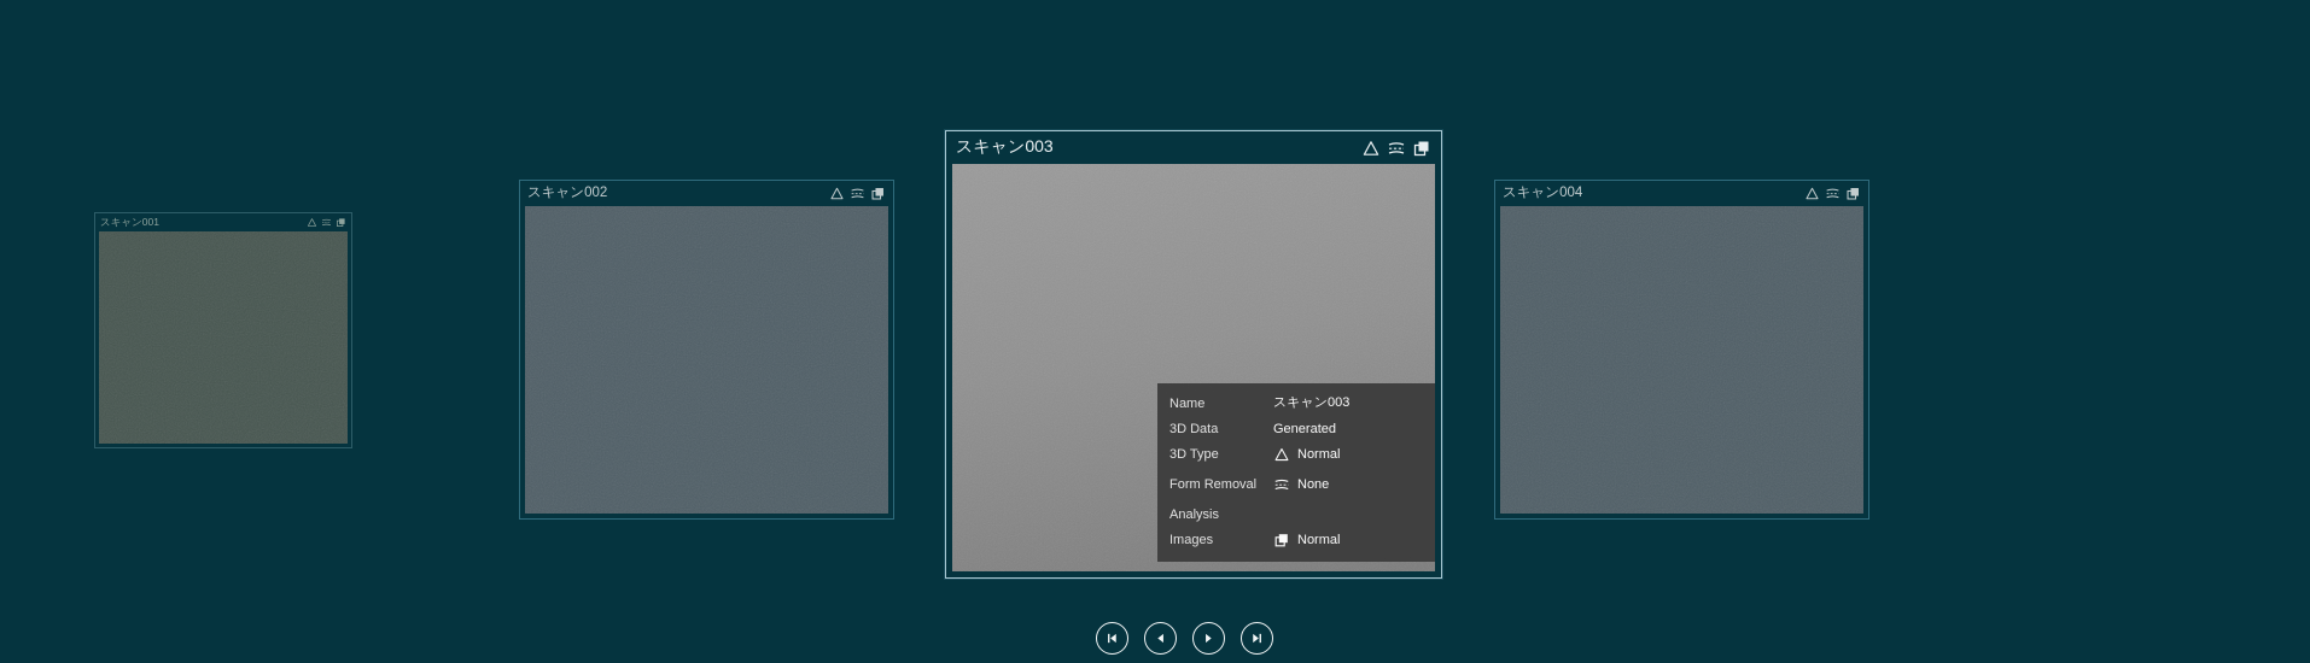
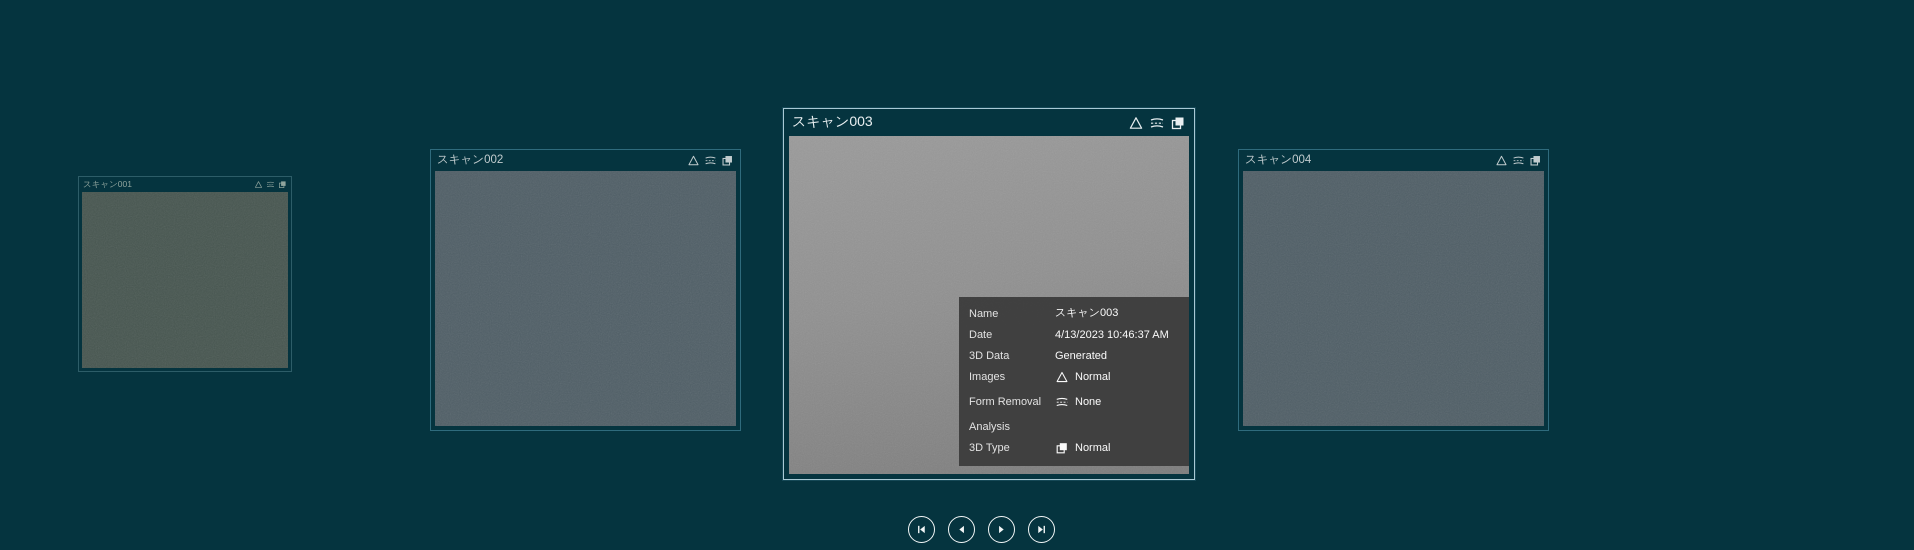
  スキャン001
  スキャン002
  スキャン003
  Name
  スキャン003
+ Date
+ 4/13/2023 10:46:37 AM
  3D Data
  Generated
- 3D Type
+ Images
  Normal
  Form Removal
  None
  Analysis
- Images
+ 3D Type
  Normal
  スキャン004
